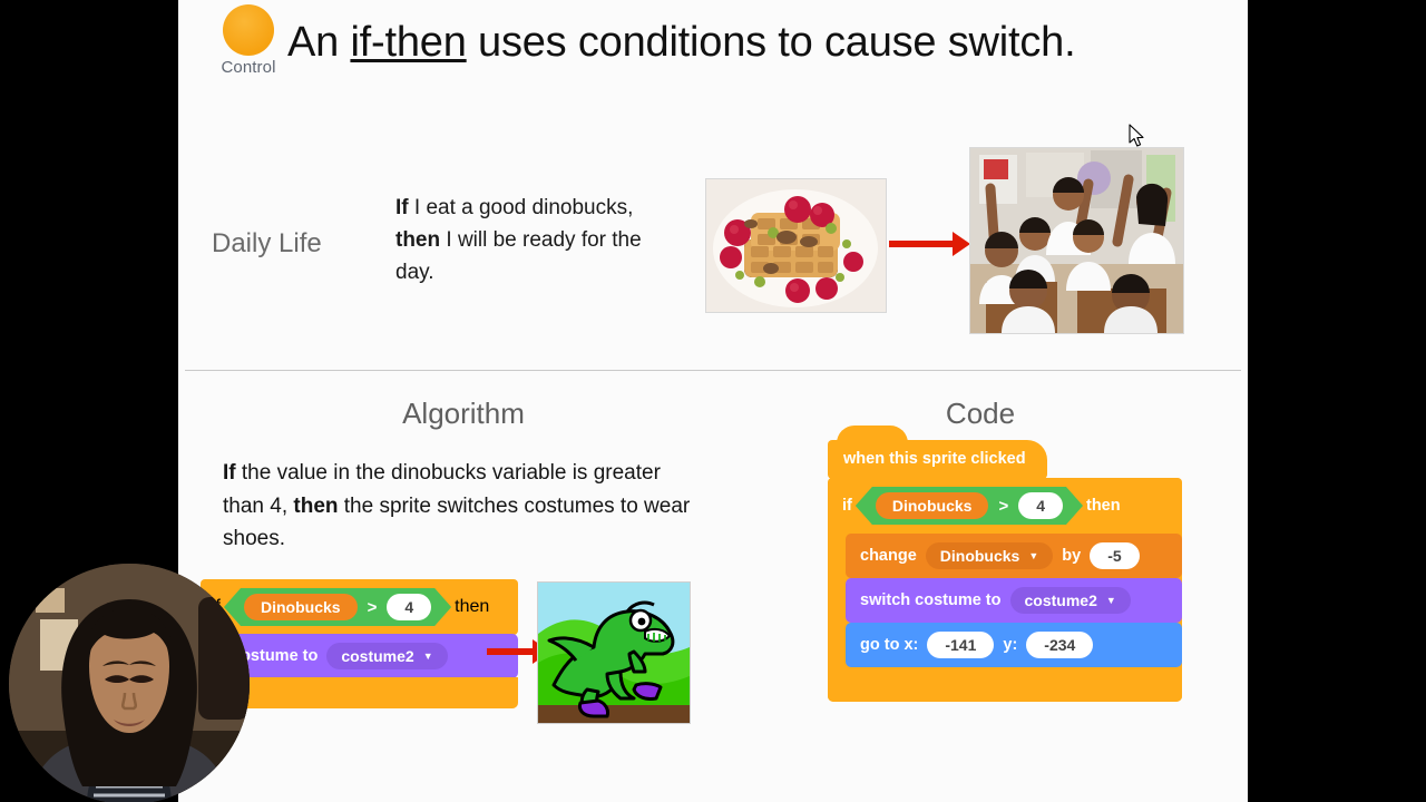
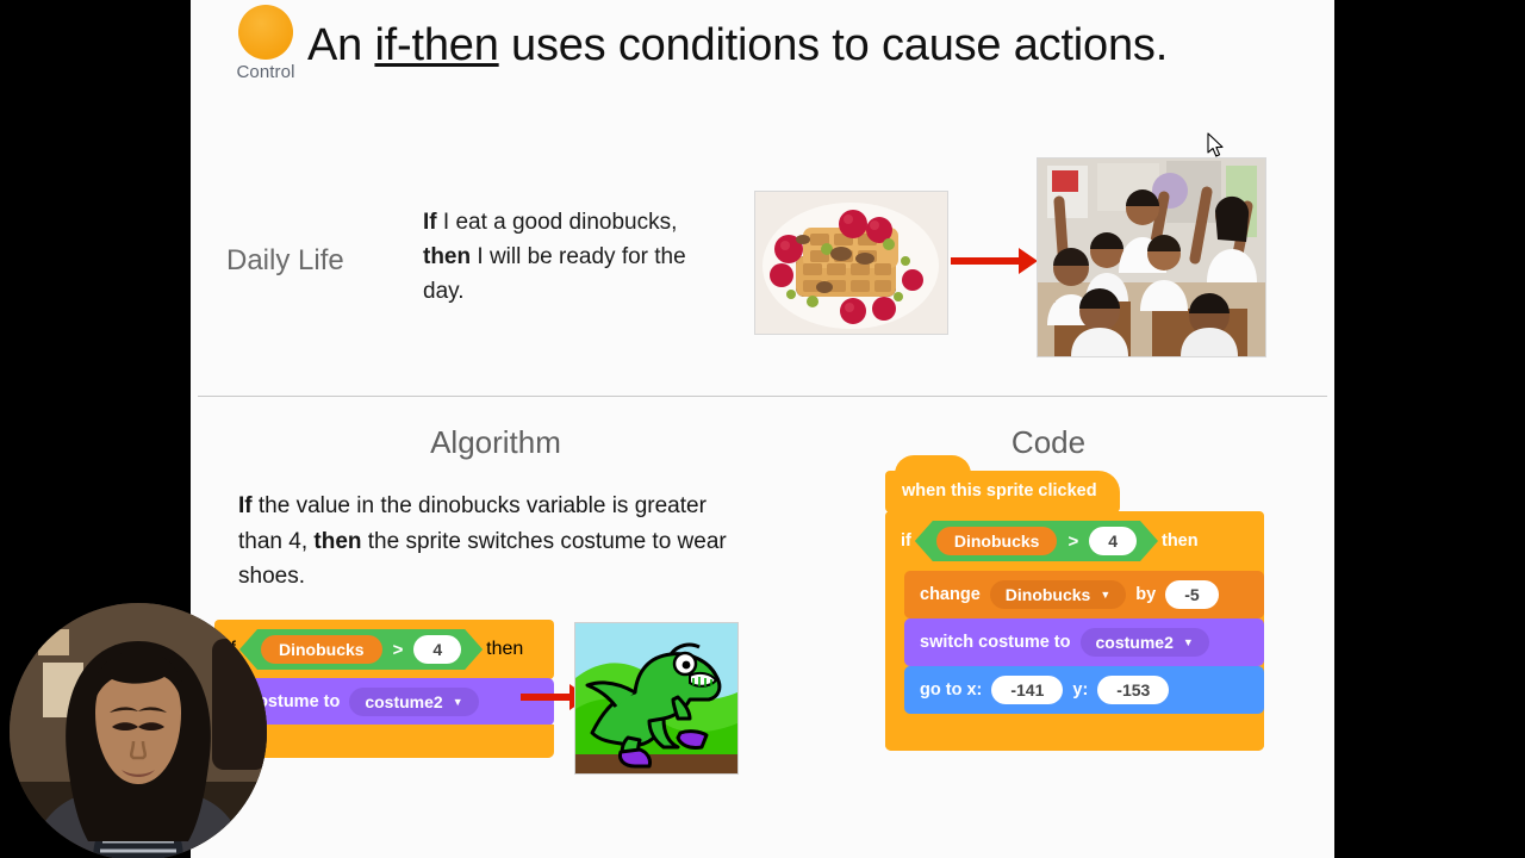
  Control
- An if-then uses conditions to cause switch.
+ An if-then uses conditions to cause actions.
  Daily Life
  If I eat a good dinobucks, then I will be ready for the day.
  Algorithm
  Code
- If the value in the dinobucks variable is greater than 4, then the sprite switches costumes to wear shoes.
+ If the value in the dinobucks variable is greater than 4, then the sprite switches costume to wear shoes.
  Dinobucks
  >
  4
  then
  stume to
  costume2
  ▼
  when this sprite clicked
  if
  Dinobucks
  >
  4
  then
  change
  Dinobucks
  ▼
  by
  -5
  switch costume to
  costume2
  ▼
  go to x:
  -141
  y:
- -234
+ -153
